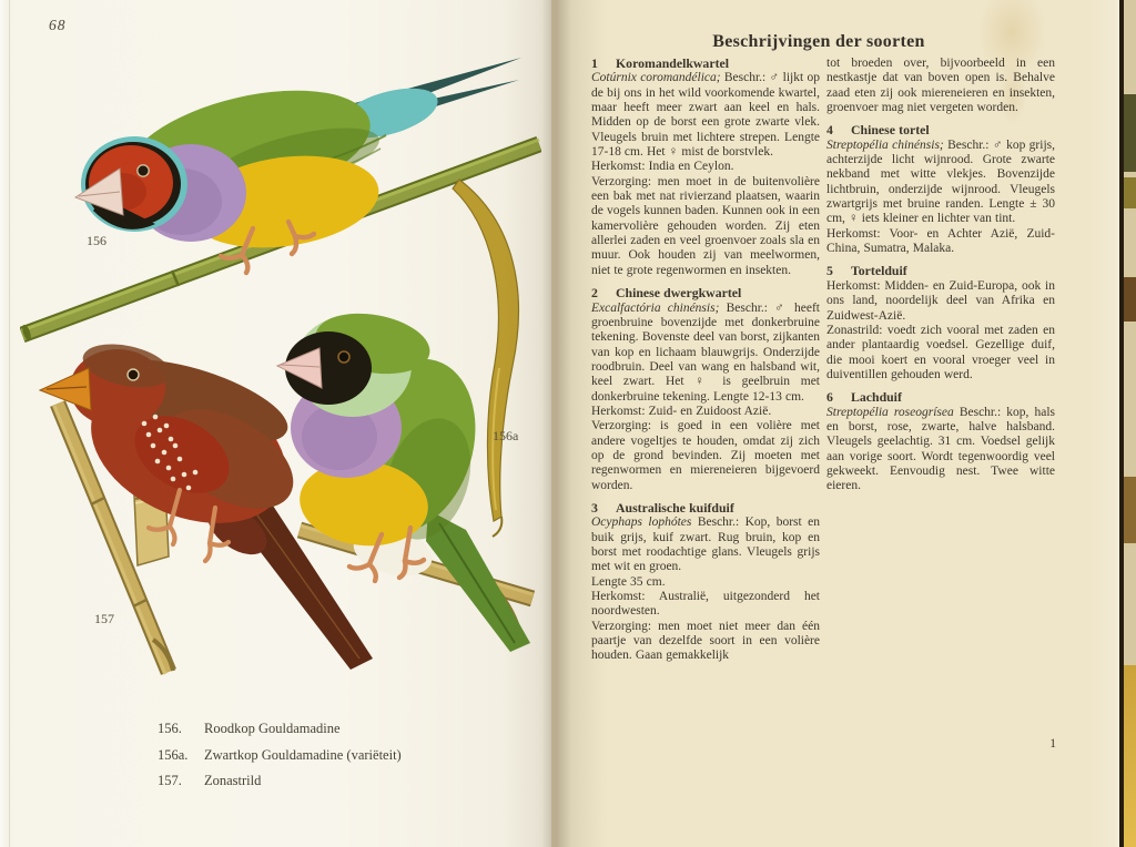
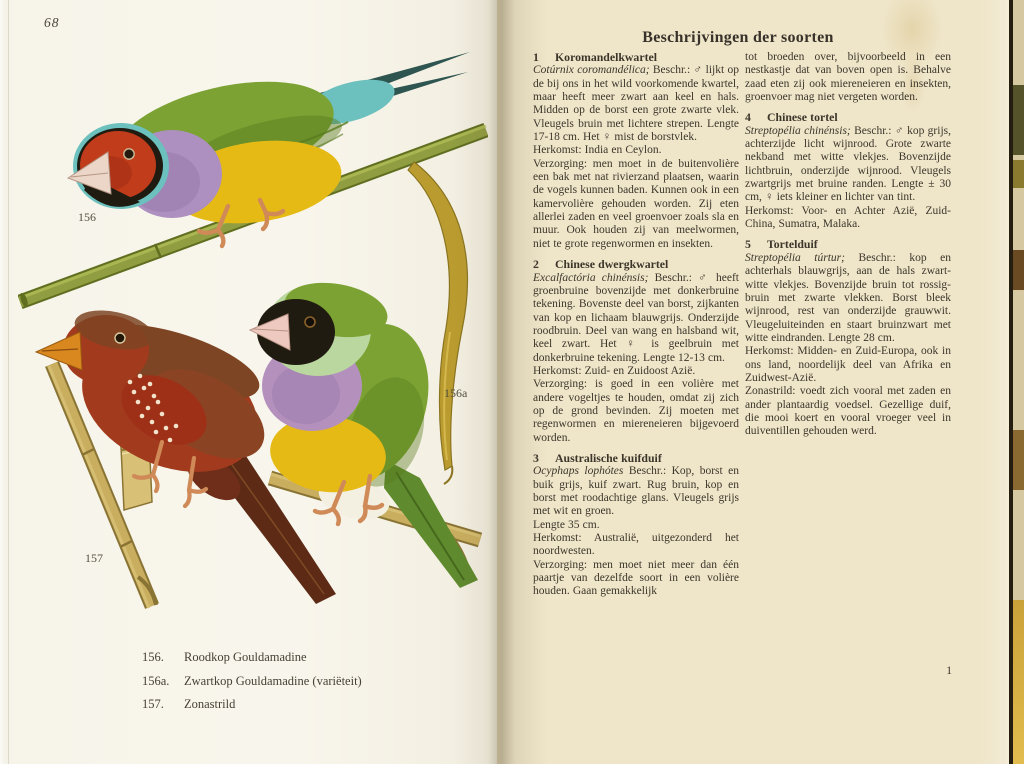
  68
  156
  157
  156.
  Roodkop Gouldamadine
  156a.
  Zwartkop Gouldamadine (variëteit)
  157.
  Zonastrild
  Beschrijvingen der soorten
  Koromandelkwartel
  túrnix coromandélica; Beschr.: ♂ lijkt op bij ons in het wild voorkomende kwartel, ar heeft meer zwart aan keel en hals. dden op de borst een grote zwarte vlek. ugels bruin met lichtere strepen. Lengte 18 cm. Het ♀ mist de borstvlek.
  rkomst: India en Ceylon.
  zorging: men moet in de buitenvolière bak met nat rivierzand plaatsen, waarin vogels kunnen baden. Kunnen ook in een mervolière gehouden worden. Zij eten rlei zaden en veel groenvoer zoals sla en ur. Ook houden zij van meelwormen, t te grote regenwormen en insekten.
  Chinese dwergkwartel
  alfactória chinénsis; Beschr.: ♂ heeft enbruine bovenzijde met donkerbruine ening. Bovenste deel van borst, zijkanten kop en lichaam blauwgrijs. Onderzijde dbruin. Deel van wang en halsband wit, l zwart. Het ♀ is geelbruin met kerbruine tekening. Lengte 12-13 cm.
  rkomst: Zuid- en Zuidoost Azië.
  zorging: is goed in een volière met ere vogeltjes te houden, omdat zij zich de grond bevinden. Zij moeten met enwormen en miereneieren bijgevoerd rden.
  Australische kuifduif
  yphaps lophótes Beschr.: Kop, borst en k grijs, kuif zwart. Rug bruin, kop en st met roodachtige glans. Vleugels grijs t wit en groen.
  ngte 35 cm.
  rkomst: Australië, uitgezonderd het rdwesten.
  zorging: men moet niet meer dan één rtje van dezelfde soort in een volière den. Gaan gemakkelijk
  tot broeden over, bijvoorbeeld in een nestkastje dat van boven open is. Behalve zaad eten zij ook miereneieren en insekten, groenvoer mag niet vergeten worden.
  4 Chinese tortel
  Streptopélia chinénsis; Beschr.: ♂ kop grijs, achterzijde licht wijnrood. Grote zwarte nekband met witte vlekjes. Bovenzijde lichtbruin, onderzijde wijnrood. Vleugels zwartgrijs met bruine randen. Lengte ± 30 cm, ♀ iets kleiner en lichter van tint.
  Herkomst: Voor- en Achter Azië, Zuid-China, Sumatra, Malaka.
  5 Tortelduif
+ Streptopélia túrtur; Beschr.: kop en achterhals blauwgrijs, aan de hals zwart-witte vlekjes. Bovenzijde bruin tot rossig-bruin met zwarte vlekken. Borst bleek wijnrood, rest van onderzijde grauwwit. Vleugeluiteinden en staart bruinzwart met witte eindranden. Lengte 28 cm.
  Herkomst: Midden- en Zuid-Europa, ook in ons land, noordelijk deel van Afrika en Zuidwest-Azië.
  Zonastrild: voedt zich vooral met zaden en ander plantaardig voedsel. Gezellige duif, die mooi koert en vooral vroeger veel in duiventillen gehouden werd.
- 6 Lachduif
- Streptopélia roseogrísea Beschr.: kop, hals en borst, rose, zwarte, halve halsband. Vleugels geelachtig. 31 cm. Voedsel gelijk aan vorige soort. Wordt tegenwoordig veel gekweekt. Eenvoudig nest. Twee witte eieren.
  1
